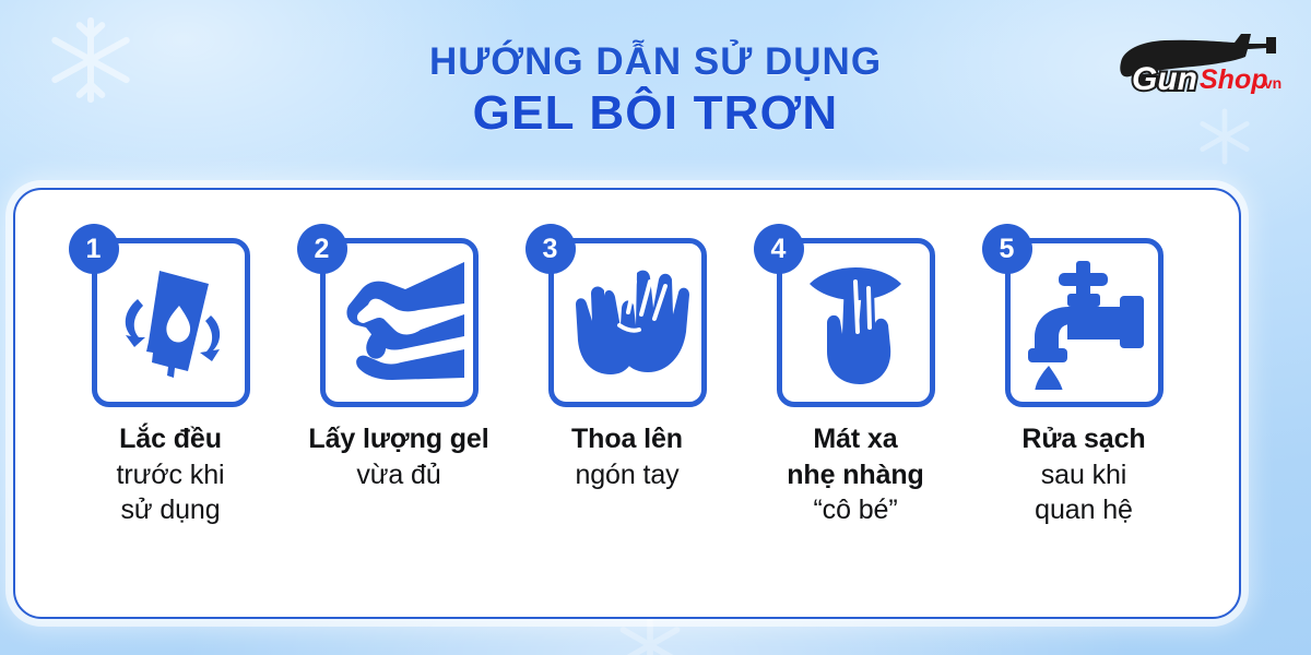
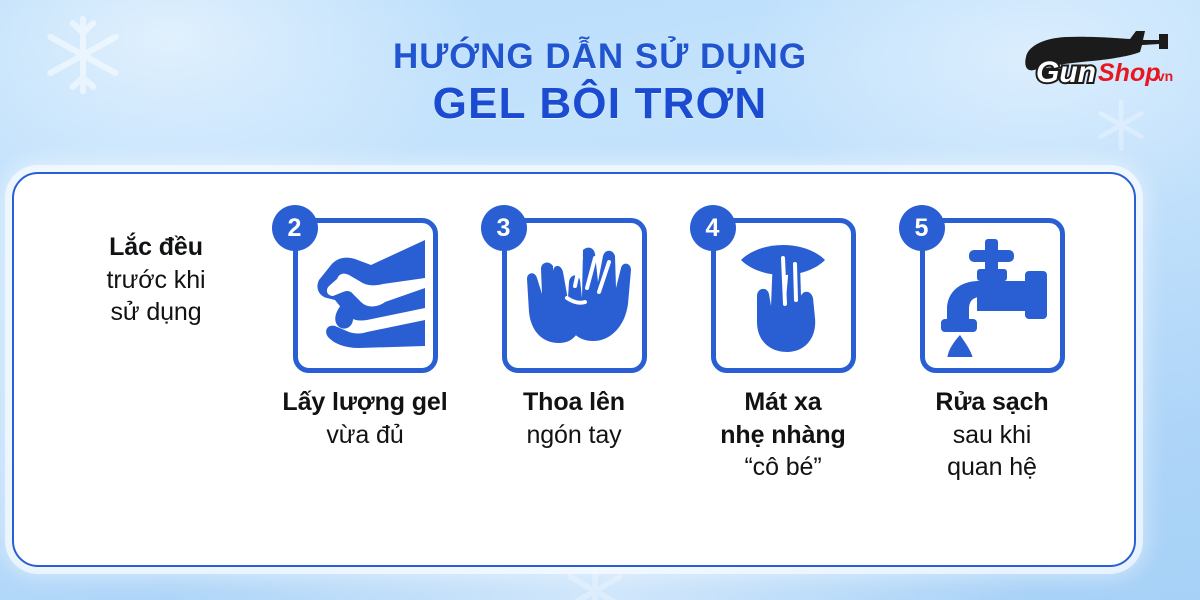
  HƯỚNG DẪN SỬ DỤNG
  GEL BÔI TRƠN
  Gun
  Shop
  .vn
- 1
  Lắc đều
  trước khi
  sử dụng
  2
  Lấy lượng gel
  vừa đủ
  3
  Thoa lên
  ngón tay
  4
  Mát xa
  nhẹ nhàng
  “cô bé”
  5
  Rửa sạch
  sau khi
  quan hệ
